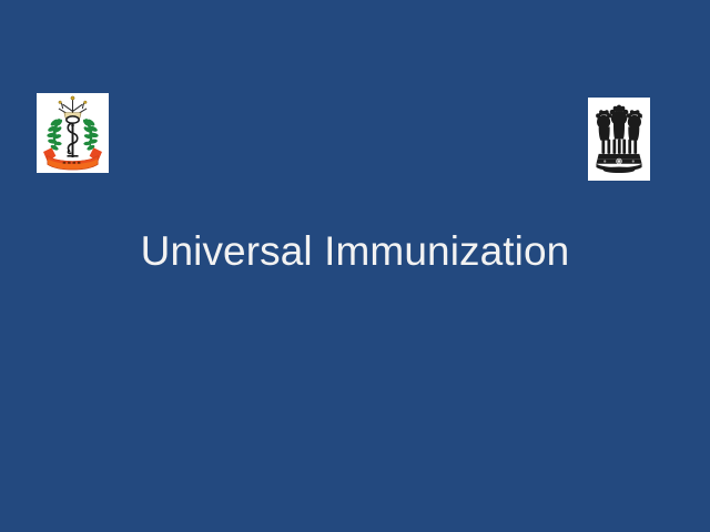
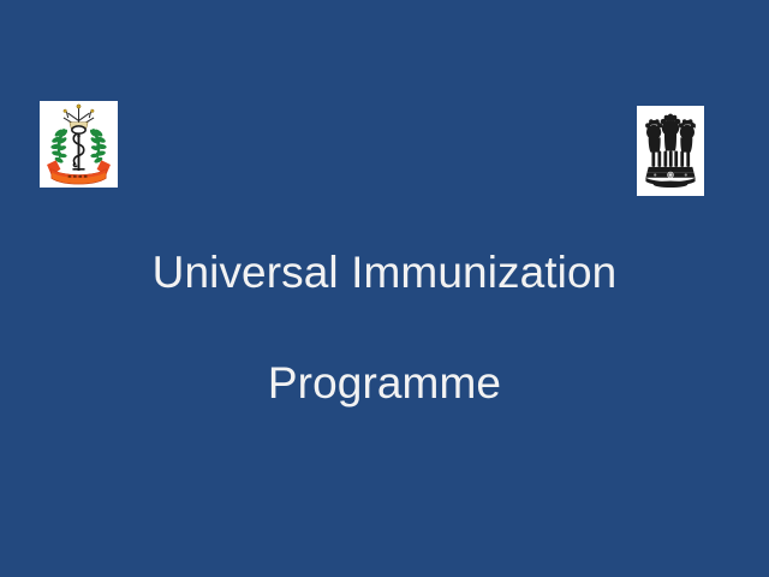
  Universal Immunization
+ Programme
